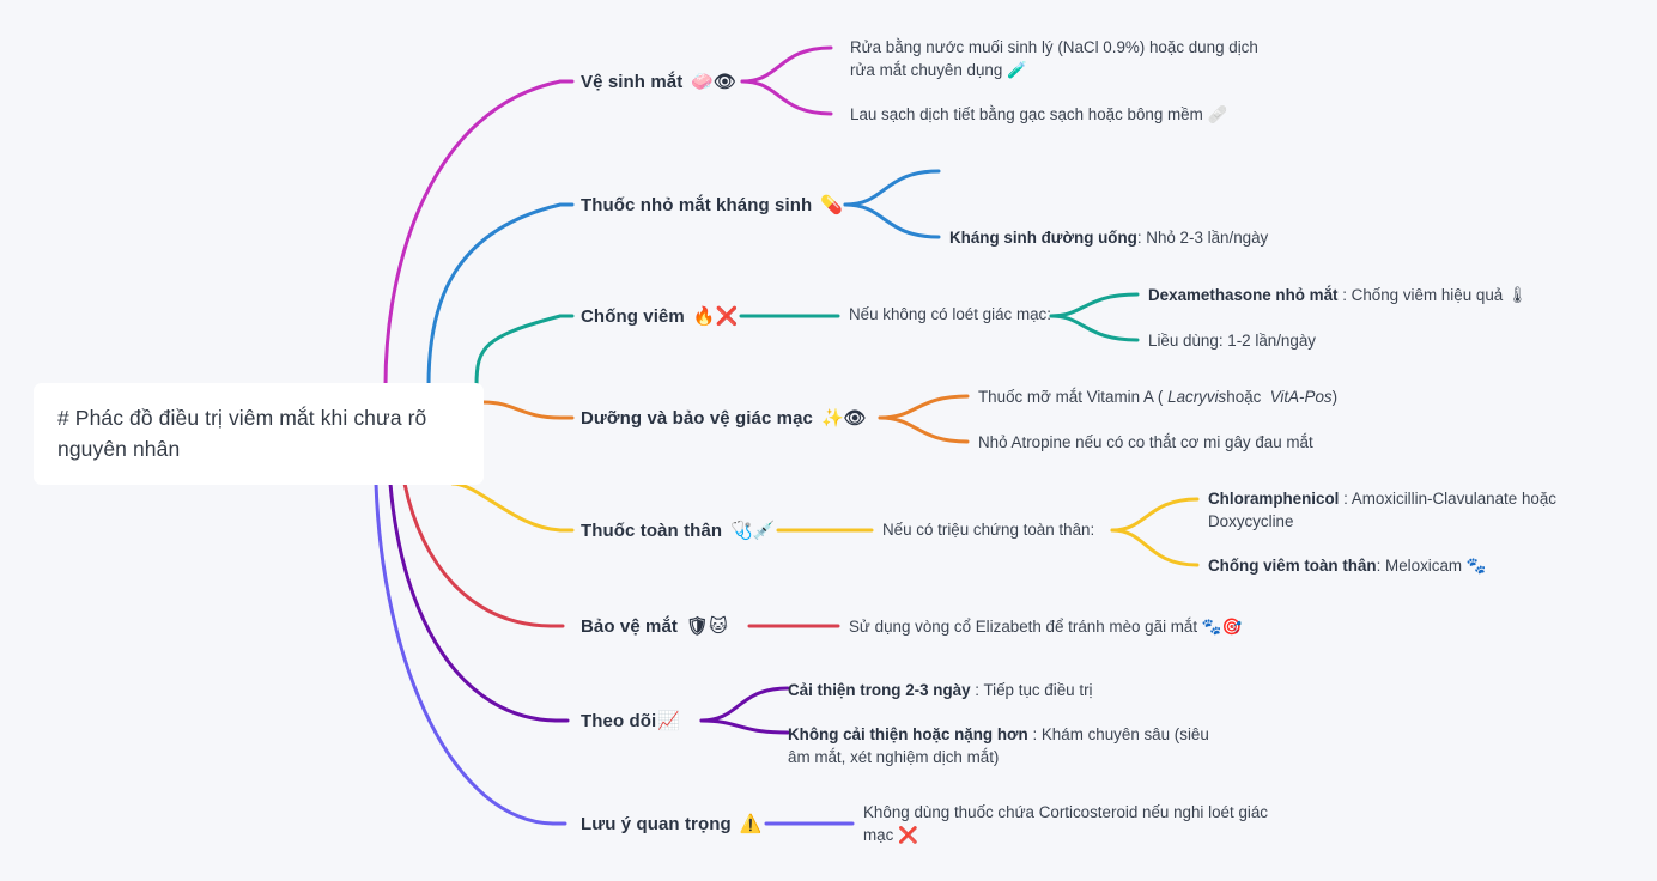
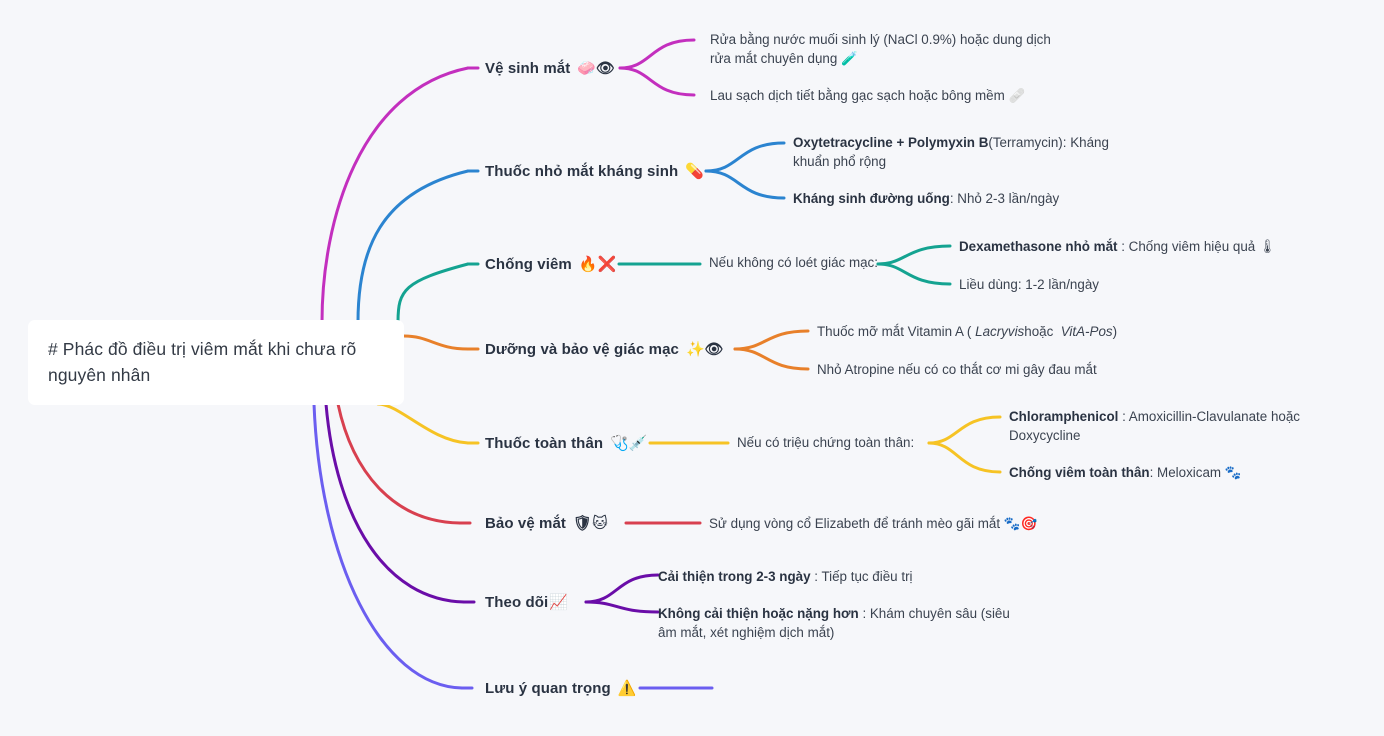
  # Phác đồ điều trị viêm mắt khi chưa rõ nguyên nhân
  Vệ sinh mắt
  🧼👁
  Rửa bằng nước muối sinh lý (NaCl 0.9%) hoặc dung dịch rửa mắt chuyên dụng 🧪
  Lau sạch dịch tiết bằng gạc sạch hoặc bông mềm 🩹
  Thuốc nhỏ mắt kháng sinh
  💊
+ Oxytetracycline + Polymyxin B(Terramycin): Kháng khuẩn phổ rộng
  Kháng sinh đường uống: Nhỏ 2-3 lần/ngày
  Chống viêm
  🔥❌
  Nếu không có loét giác mạc:
  Dexamethasone nhỏ mắt : Chống viêm hiệu quả 🌡
  Liều dùng: 1-2 lần/ngày
  Dưỡng và bảo vệ giác mạc
  ✨👁
  Thuốc mỡ mắt Vitamin A ( Lacryvishoặc VitA-Pos)
  Nhỏ Atropine nếu có co thắt cơ mi gây đau mắt
  Thuốc toàn thân
  🩺💉
  Nếu có triệu chứng toàn thân:
  Chloramphenicol : Amoxicillin-Clavulanate hoặc Doxycycline
  Chống viêm toàn thân: Meloxicam 🐾
  Bảo vệ mắt
  🛡🐱
  Sử dụng vòng cổ Elizabeth để tránh mèo gãi mắt 🐾🎯
  Theo dõi
  📈
  Cải thiện trong 2-3 ngày : Tiếp tục điều trị
  Không cải thiện hoặc nặng hơn : Khám chuyên sâu (siêu âm mắt, xét nghiệm dịch mắt)
  Lưu ý quan trọng
  ⚠️
- Không dùng thuốc chứa Corticosteroid nếu nghi loét giác mạc ❌
